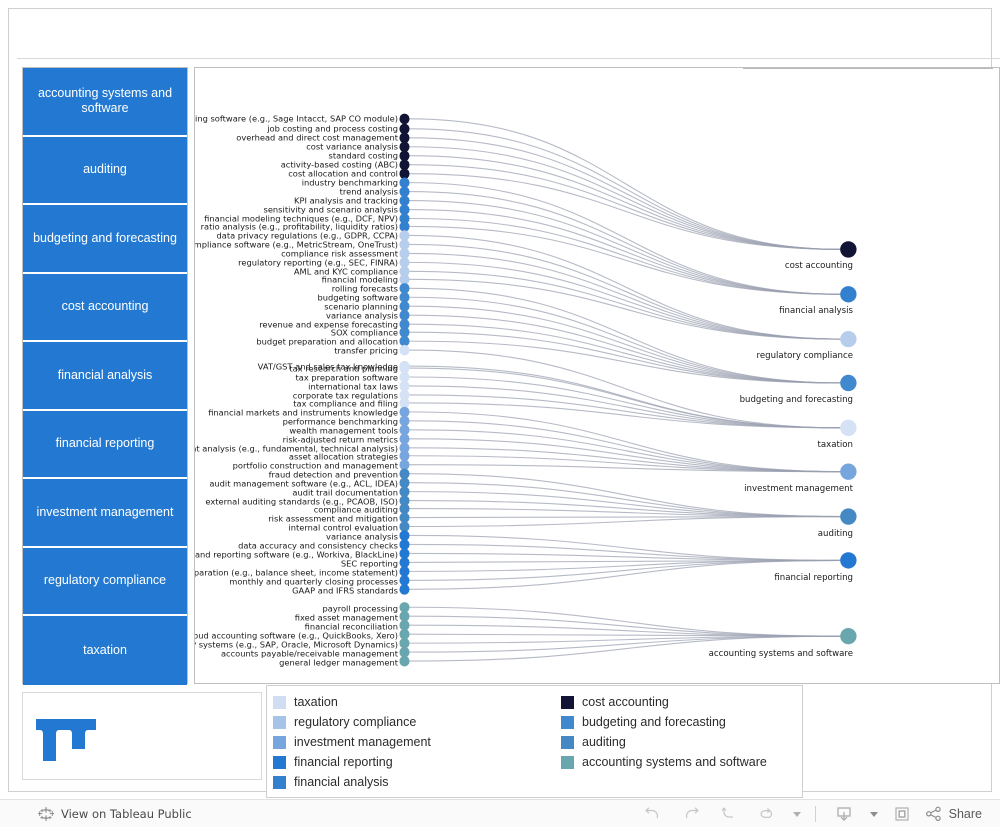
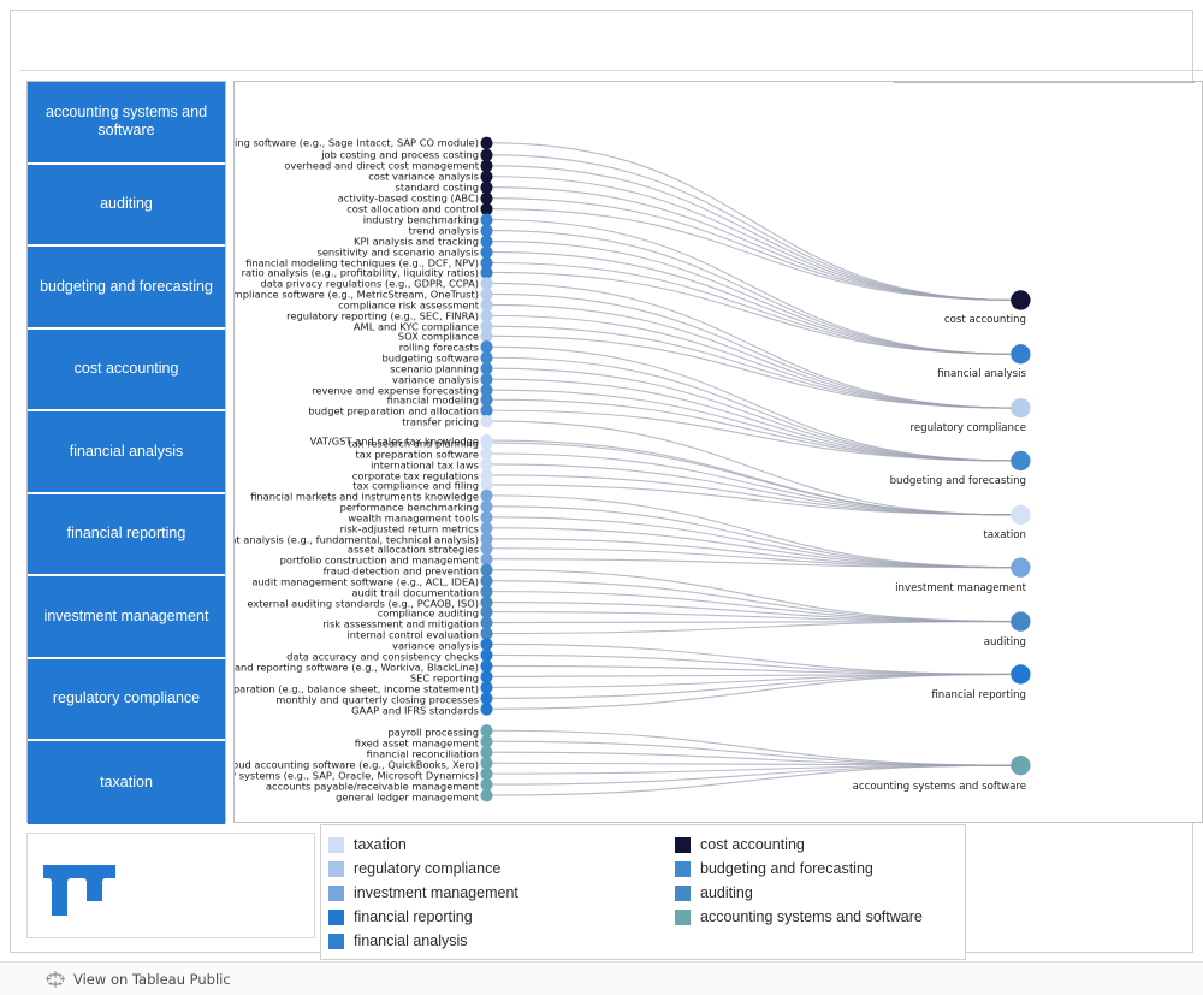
  accounting systems and software
  auditing
  budgeting and forecasting
  cost accounting
  financial analysis
  financial reporting
  investment management
  regulatory compliance
  taxation
  ing software (e.g., Sage Intacct, SAP CO module)
  job costing and process costing
  overhead and direct cost management
  cost variance analysis
  standard costing
  activity-based costing (ABC)
  cost allocation and control
  industry benchmarking
  trend analysis
  KPI analysis and tracking
  sensitivity and scenario analysis
  financial modeling techniques (e.g., DCF, NPV)
  ratio analysis (e.g., profitability, liquidity ratios)
  data privacy regulations (e.g., GDPR, CCPA)
  mpliance software (e.g., MetricStream, OneTrust)
  compliance risk assessment
  regulatory reporting (e.g., SEC, FINRA)
  AML and KYC compliance
- financial modeling
+ SOX compliance
  rolling forecasts
  budgeting software
  scenario planning
  variance analysis
  revenue and expense forecasting
- SOX compliance
+ financial modeling
  budget preparation and allocation
  transfer pricing
  VAT/GST and sales tax knowledge
  tax research and planning
  tax preparation software
  international tax laws
  corporate tax regulations
  tax compliance and filing
  financial markets and instruments knowledge
  performance benchmarking
  wealth management tools
  risk-adjusted return metrics
  t analysis (e.g., fundamental, technical analysis)
  asset allocation strategies
  portfolio construction and management
  fraud detection and prevention
  audit management software (e.g., ACL, IDEA)
  audit trail documentation
  external auditing standards (e.g., PCAOB, ISO)
  compliance auditing
  risk assessment and mitigation
  internal control evaluation
  variance analysis
  data accuracy and consistency checks
  and reporting software (e.g., Workiva, BlackLine)
  SEC reporting
  monthly and quarterly closing processes
  GAAP and IFRS standards
  payroll processing
  fixed asset management
  financial reconciliation
  oud accounting software (e.g., QuickBooks, Xero)
  systems (e.g., SAP, Oracle, Microsoft Dynamics)
  accounts payable/receivable management
  general ledger management
  cost accounting
  financial analysis
  regulatory compliance
  budgeting and forecasting
  taxation
  investment management
  auditing
  financial reporting
  accounting systems and software
  taxation
  regulatory compliance
  investment management
  financial reporting
  financial analysis
  cost accounting
  budgeting and forecasting
  auditing
  accounting systems and software
  View on Tableau Public
- Share
